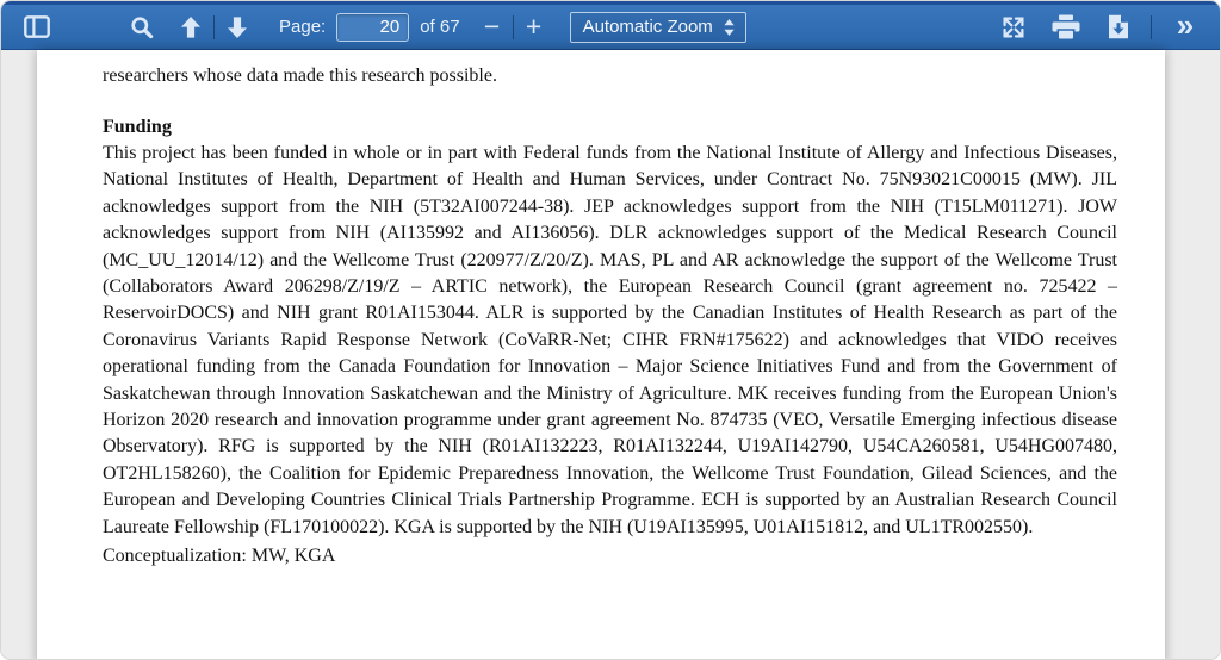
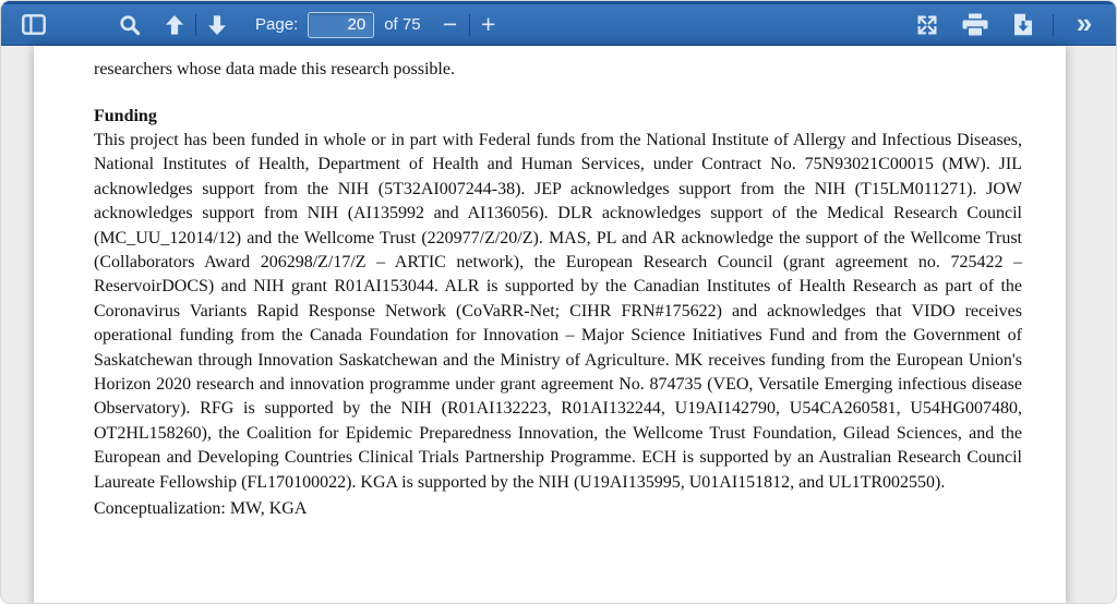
  Page:
  20
- of 67
+ of 75
  −
  +
- Automatic Zoom
  »
  researchers whose data made this research possible.
  Funding
- This project has been funded in whole or in part with Federal funds from the National Institute of Allergy and Infectious Diseases, National Institutes of Health, Department of Health and Human Services, under Contract No. 75N93021C00015 (MW). JIL acknowledges support from the NIH (5T32AI007244-38). JEP acknowledges support from the NIH (T15LM011271). JOW acknowledges support from NIH (AI135992 and AI136056). DLR acknowledges support of the Medical Research Council (MC_UU_12014/12) and the Wellcome Trust (220977/Z/20/Z). MAS, PL and AR acknowledge the support of the Wellcome Trust (Collaborators Award 206298/Z/19/Z – ARTIC network), the European Research Council (grant agreement no. 725422 – ReservoirDOCS) and NIH grant R01AI153044. ALR is supported by the Canadian Institutes of Health Research as part of the Coronavirus Variants Rapid Response Network (CoVaRR-Net; CIHR FRN#175622) and acknowledges that VIDO receives operational funding from the Canada Foundation for Innovation – Major Science Initiatives Fund and from the Government of Saskatchewan through Innovation Saskatchewan and the Ministry of Agriculture. MK receives funding from the European Union's Horizon 2020 research and innovation programme under grant agreement No. 874735 (VEO, Versatile Emerging infectious disease Observatory). RFG is supported by the NIH (R01AI132223, R01AI132244, U19AI142790, U54CA260581, U54HG007480, OT2HL158260), the Coalition for Epidemic Preparedness Innovation, the Wellcome Trust Foundation, Gilead Sciences, and the European and Developing Countries Clinical Trials Partnership Programme. ECH is supported by an Australian Research Council Laureate Fellowship (FL170100022). KGA is supported by the NIH (U19AI135995, U01AI151812, and UL1TR002550).
+ This project has been funded in whole or in part with Federal funds from the National Institute of Allergy and Infectious Diseases, National Institutes of Health, Department of Health and Human Services, under Contract No. 75N93021C00015 (MW). JIL acknowledges support from the NIH (5T32AI007244-38). JEP acknowledges support from the NIH (T15LM011271). JOW acknowledges support from NIH (AI135992 and AI136056). DLR acknowledges support of the Medical Research Council (MC_UU_12014/12) and the Wellcome Trust (220977/Z/20/Z). MAS, PL and AR acknowledge the support of the Wellcome Trust (Collaborators Award 206298/Z/17/Z – ARTIC network), the European Research Council (grant agreement no. 725422 – ReservoirDOCS) and NIH grant R01AI153044. ALR is supported by the Canadian Institutes of Health Research as part of the Coronavirus Variants Rapid Response Network (CoVaRR-Net; CIHR FRN#175622) and acknowledges that VIDO receives operational funding from the Canada Foundation for Innovation – Major Science Initiatives Fund and from the Government of Saskatchewan through Innovation Saskatchewan and the Ministry of Agriculture. MK receives funding from the European Union's Horizon 2020 research and innovation programme under grant agreement No. 874735 (VEO, Versatile Emerging infectious disease Observatory). RFG is supported by the NIH (R01AI132223, R01AI132244, U19AI142790, U54CA260581, U54HG007480, OT2HL158260), the Coalition for Epidemic Preparedness Innovation, the Wellcome Trust Foundation, Gilead Sciences, and the European and Developing Countries Clinical Trials Partnership Programme. ECH is supported by an Australian Research Council Laureate Fellowship (FL170100022). KGA is supported by the NIH (U19AI135995, U01AI151812, and UL1TR002550).
  Conceptualization: MW, KGA
